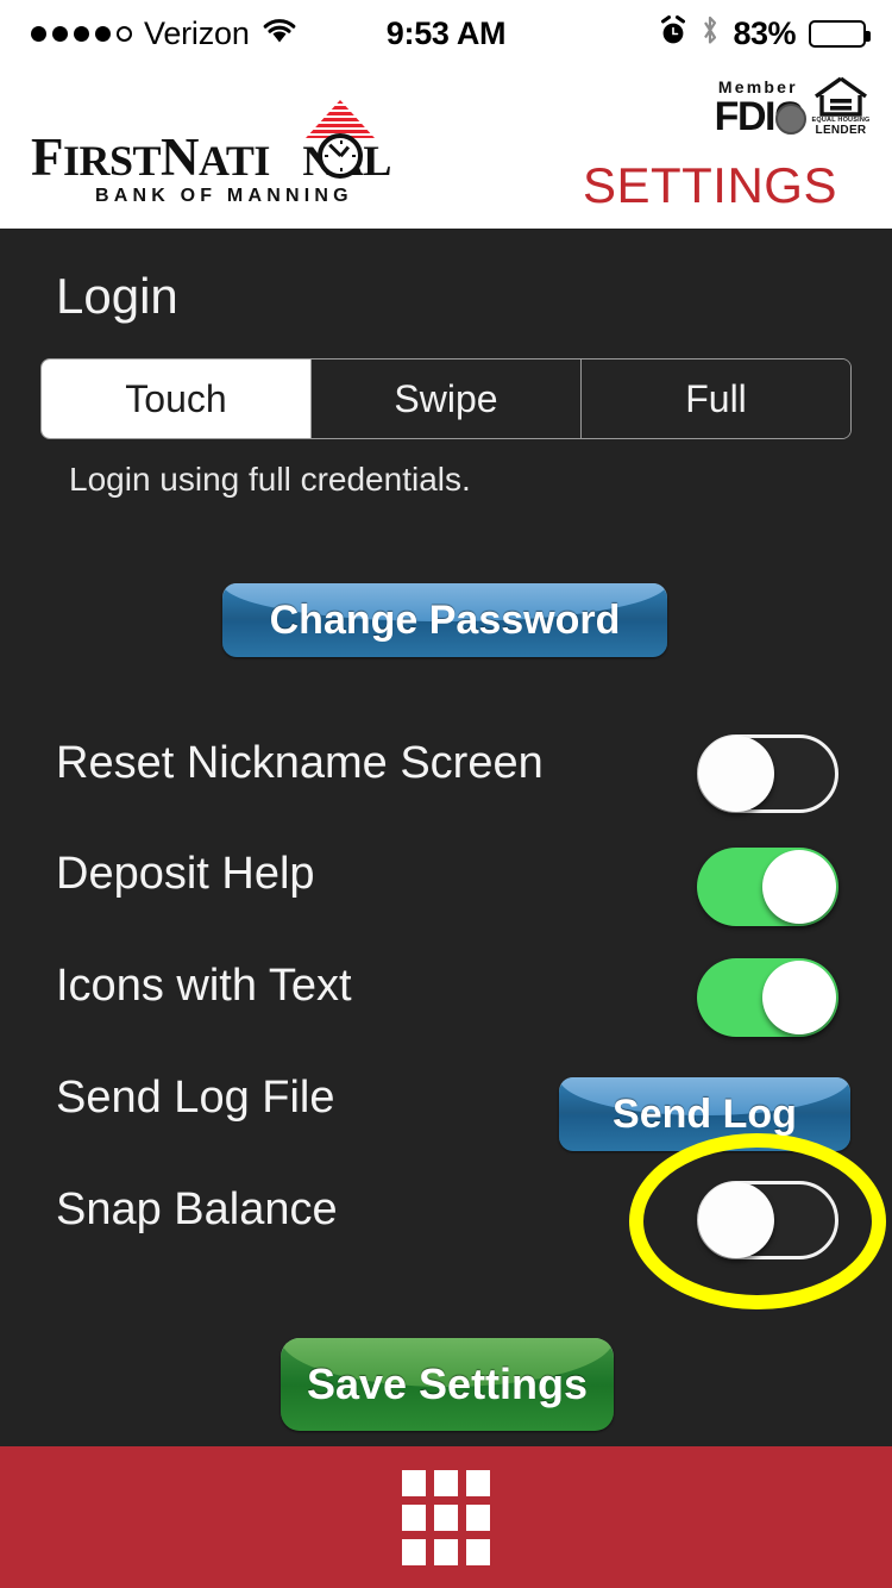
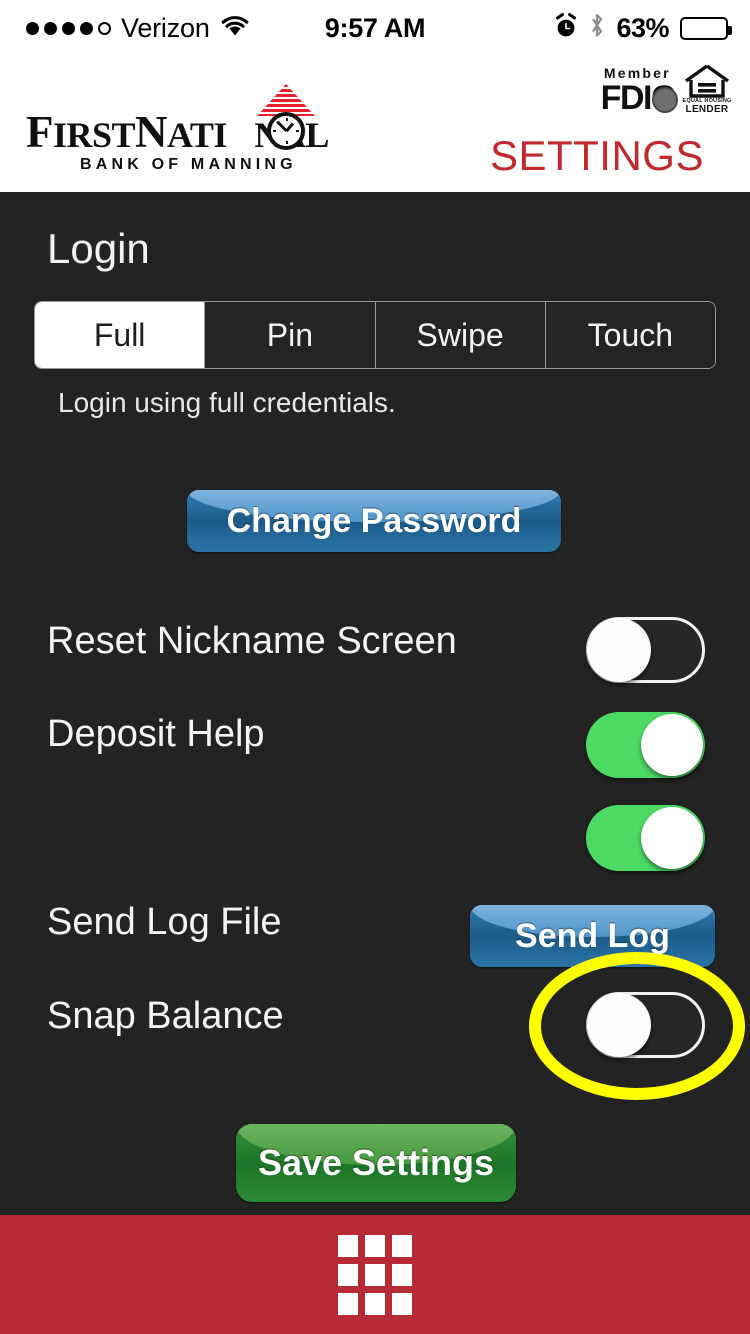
  Verizon
- 9:53 AM
+ 9:57 AM
- 83%
+ 63%
  FIRSTNATI L
  BANK OF MANNING
  Member
  FDI
  LENDER
  SETTINGS
  Login
- Touch
+ Full
+ Pin
  Swipe
- Full
+ Touch
  Login using full credentials.
  Change Password
  Reset Nickname Screen
  Deposit Help
- Icons with Text
  Send Log File
  Send Log
  Snap Balance
  Save Settings
